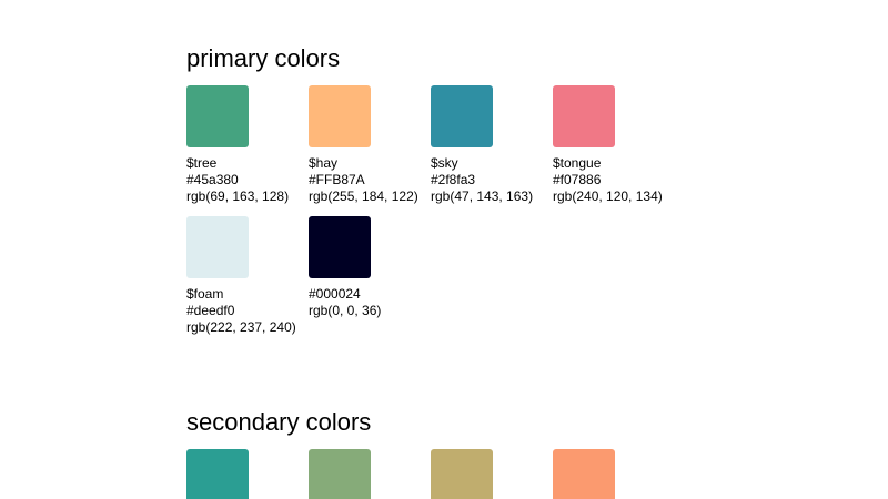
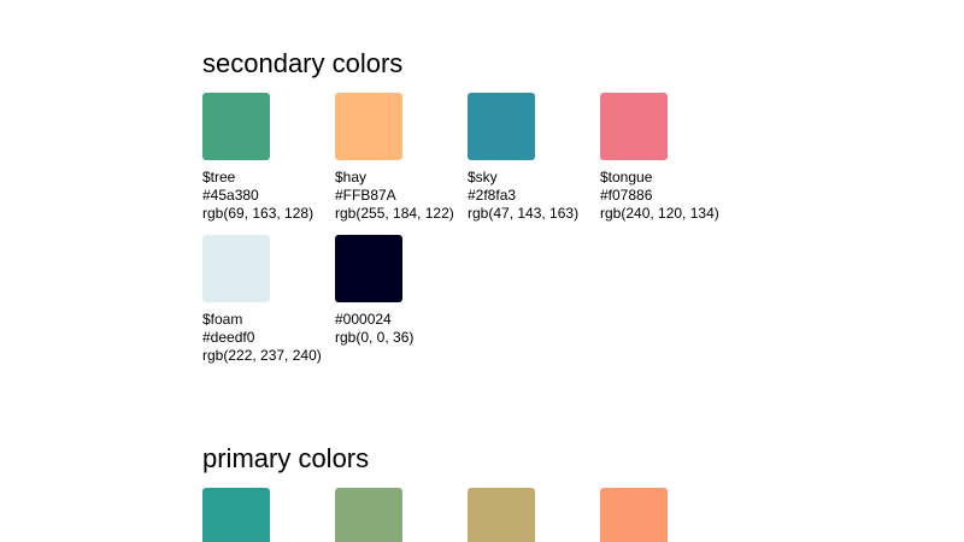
- primary colors
+ secondary colors
  $tree
  #45a380
  rgb(69, 163, 128)
  $hay
  #FFB87A
  rgb(255, 184, 122)
  $sky
  #2f8fa3
  rgb(47, 143, 163)
  $tongue
  #f07886
  rgb(240, 120, 134)
  $foam
  #deedf0
  rgb(222, 237, 240)
  #000024
  rgb(0, 0, 36)
- secondary colors
+ primary colors
